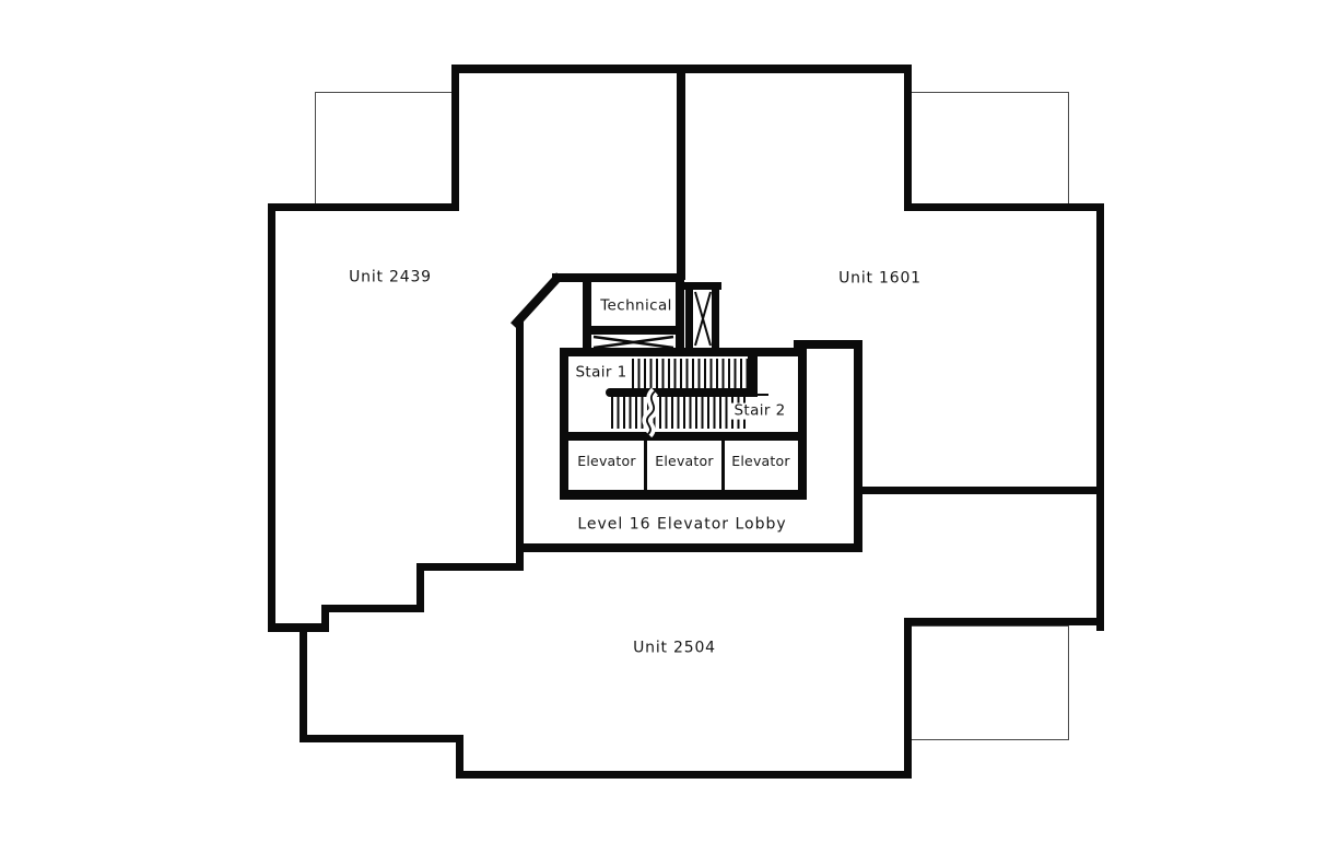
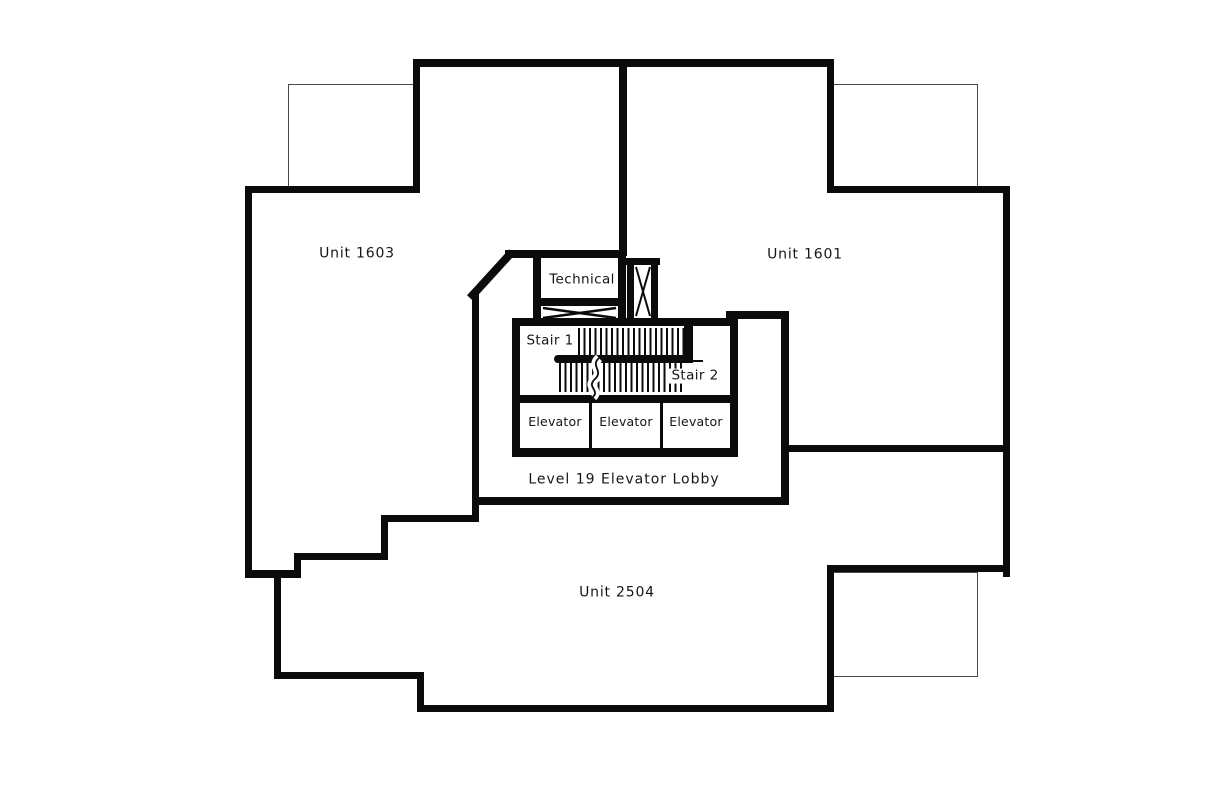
- Unit 2439
+ Unit 1603
  Unit 1601
  Unit 2504
  Technical
  Stair 1
  Stair 2
  Elevator
  Elevator
  Elevator
- Level 16 Elevator Lobby
+ Level 19 Elevator Lobby
